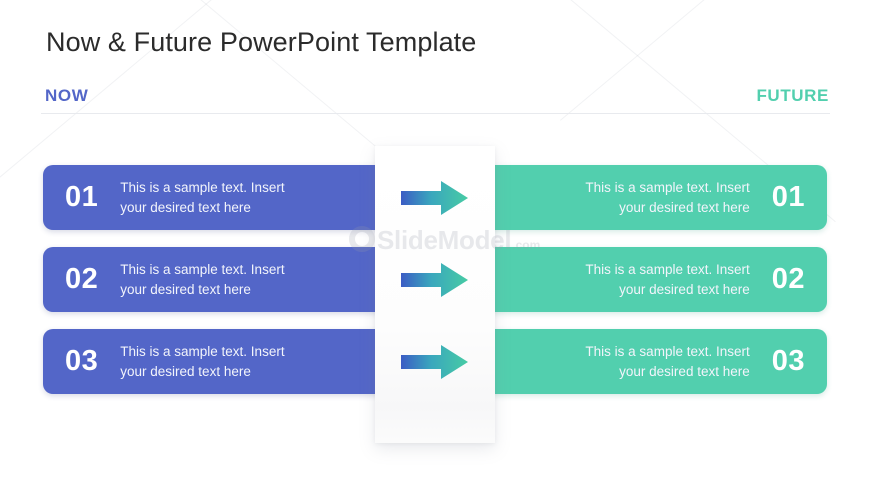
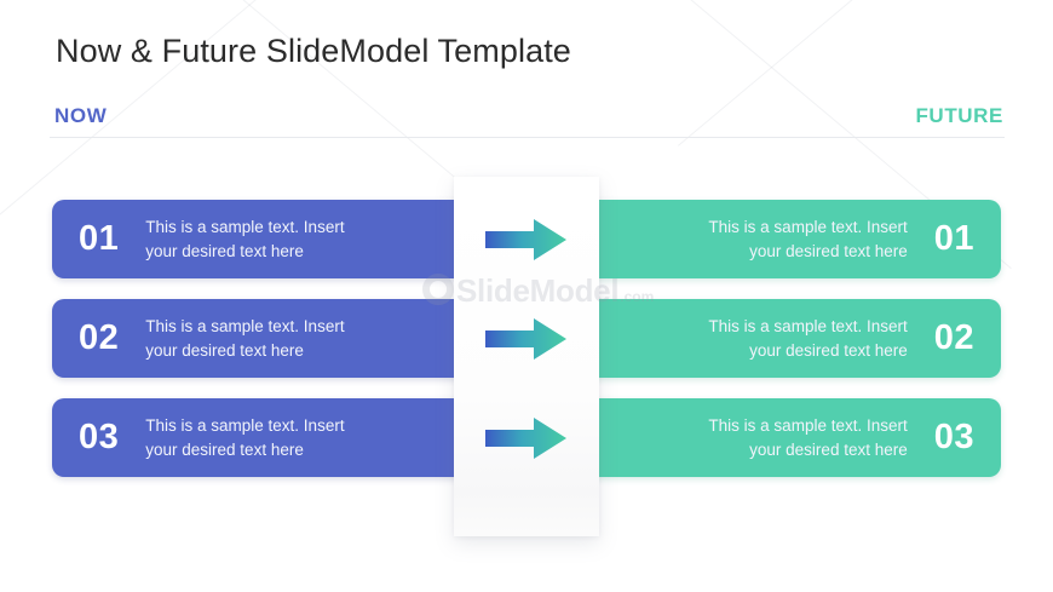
- Now & Future PowerPoint Template
+ Now & Future SlideModel Template
  NOW
  FUTURE
  01
  This is a sample text. Insert your desired text here
  This is a sample text. Insert your desired text here
  01
  02
  This is a sample text. Insert your desired text here
  This is a sample text. Insert your desired text here
  02
  03
  This is a sample text. Insert your desired text here
  This is a sample text. Insert your desired text here
  03
  SlideModel
  .com
